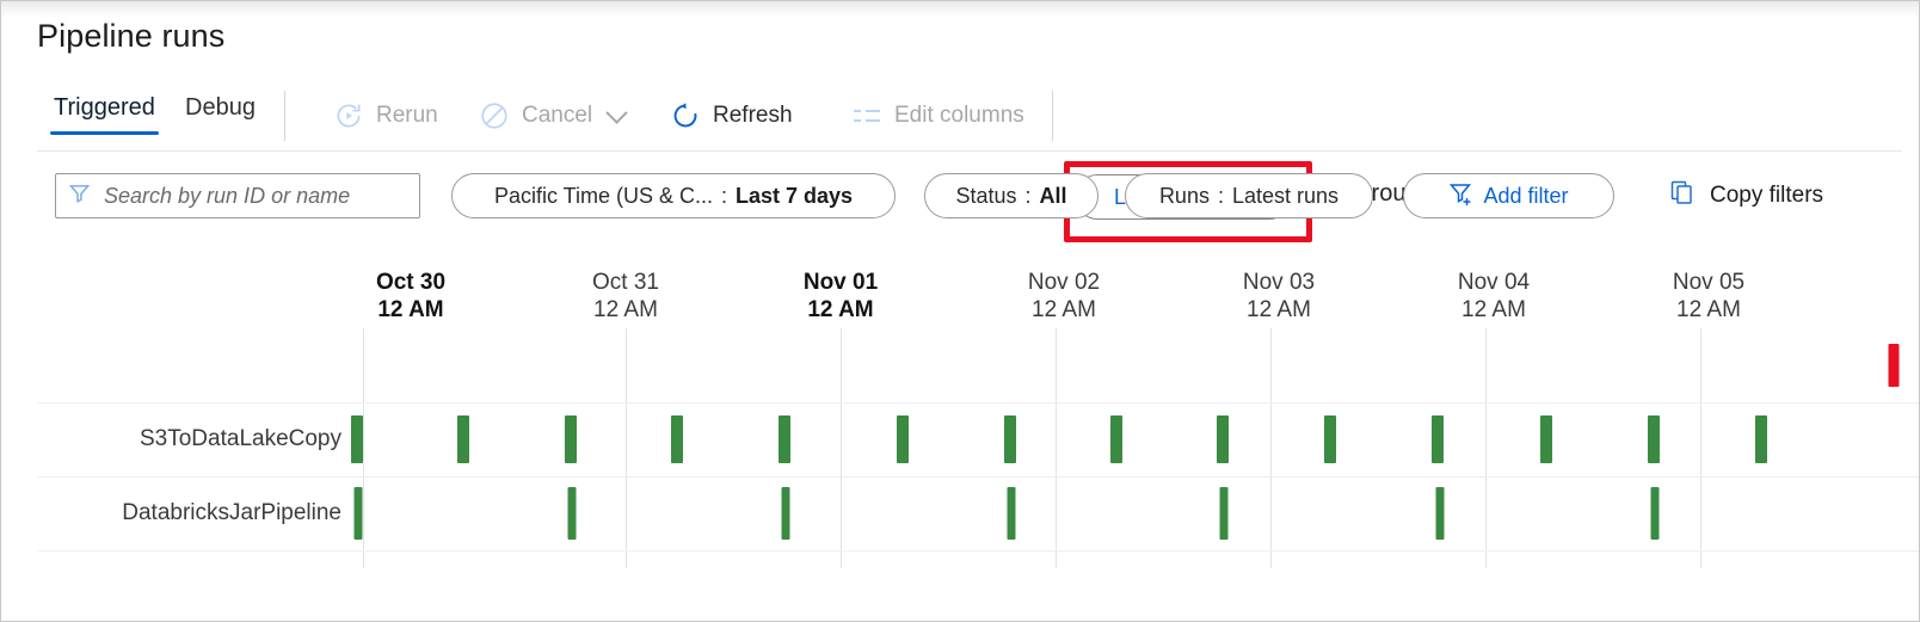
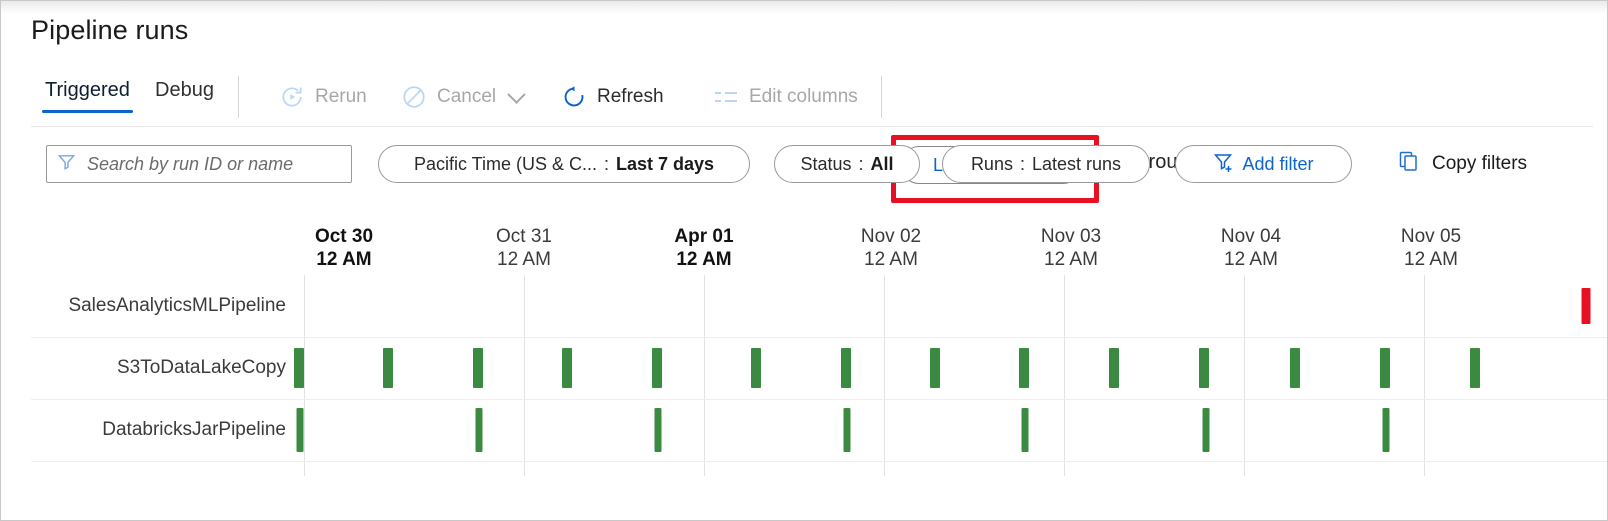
  Pipeline runs
  Triggered
  Debug
  Rerun
  Cancel
  Refresh
  Edit columns
  Search by run ID or name
  Pacific Time (US & C...
  :
  Last 7 days
  Status
  :
  All
  Runs
  :
  Latest runs
  Add filter
  Copy filters
  Oct 30
  12 AM
  Oct 31
  12 AM
- Nov 01
+ Apr 01
  12 AM
  Nov 02
  12 AM
  Nov 03
  12 AM
  Nov 04
  12 AM
  Nov 05
  12 AM
+ SalesAnalyticsMLPipeline
  S3ToDataLakeCopy
  DatabricksJarPipeline
